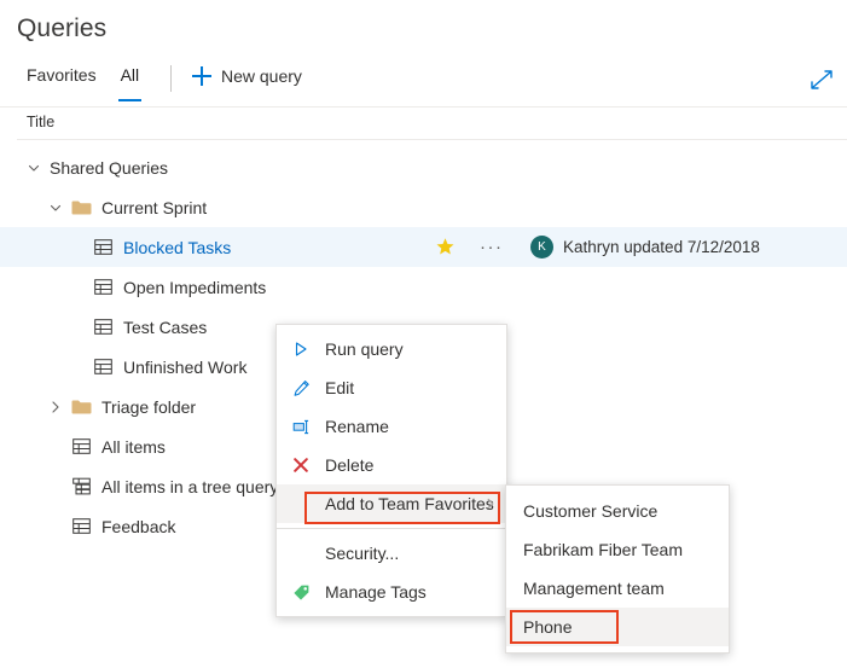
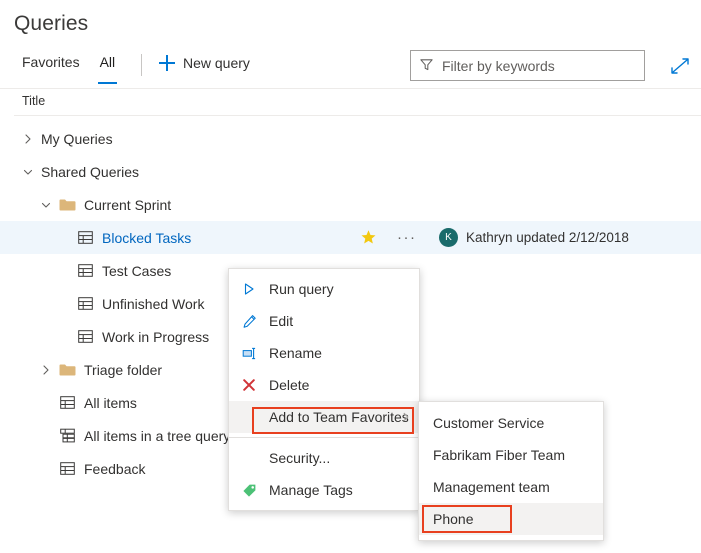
  Queries
  Favorites
  All
  New query
+ Filter by keywords
  Title
+ My Queries
  Shared Queries
  Current Sprint
  Blocked Tasks
  ···
  K
- Kathryn updated 7/12/2018
+ Kathryn updated 2/12/2018
- Open Impediments
  Test Cases
  Unfinished Work
+ Work in Progress
  Triage folder
  All items
  All items in a tree query
  Feedback
  Run query
  Edit
  Rename
  Delete
  Add to Team Favorites
  Security...
  Manage Tags
  Customer Service
  Fabrikam Fiber Team
  Management team
  Phone
